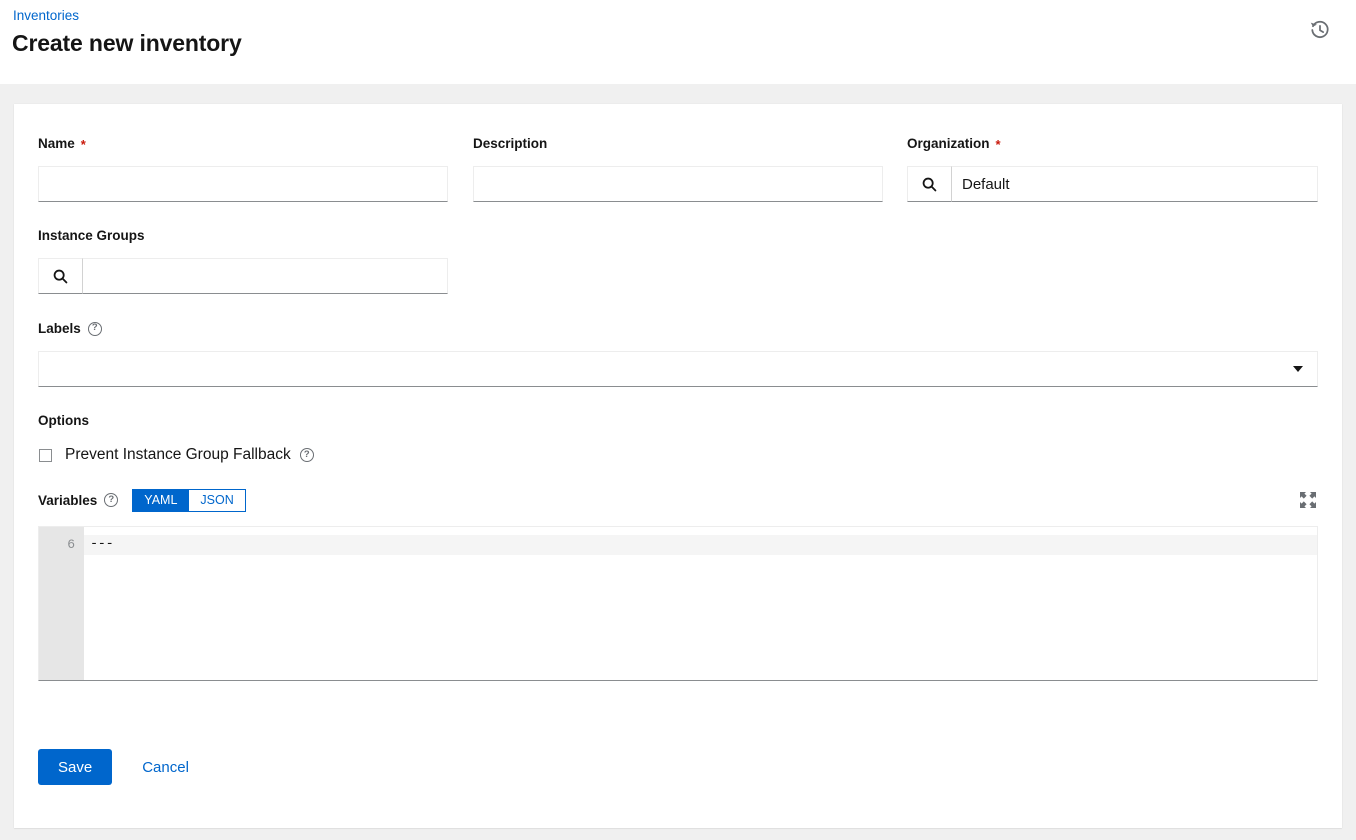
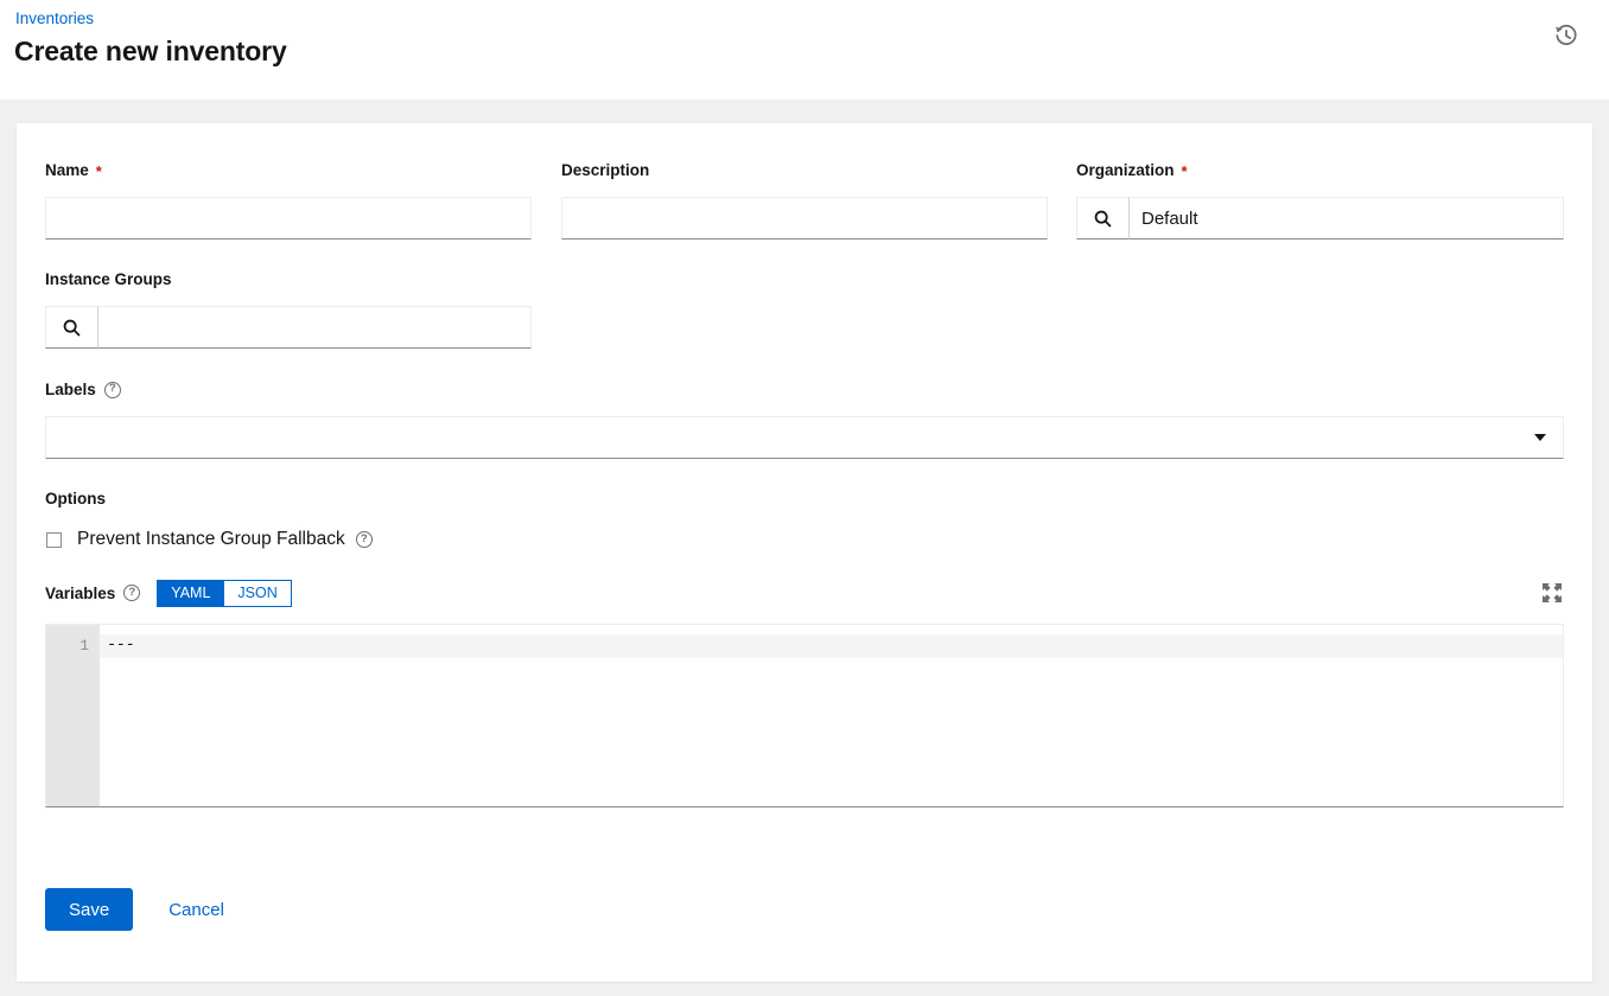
  Inventories
  Create new inventory
  Name
  *
  Description
  Organization
  *
  Default
  Instance Groups
  Labels
  ?
  Options
  Prevent Instance Group Fallback
  ?
  Variables
  ?
  YAML
  JSON
- 6
+ 1
  ---
  Save
  Cancel
